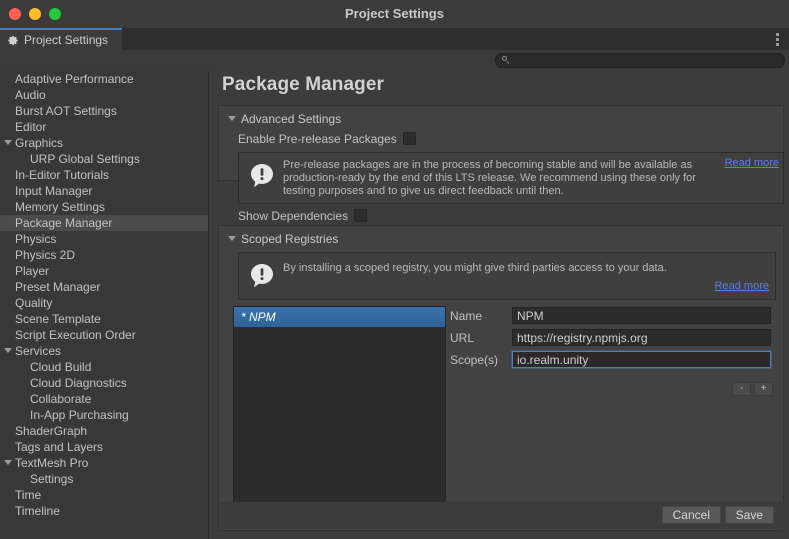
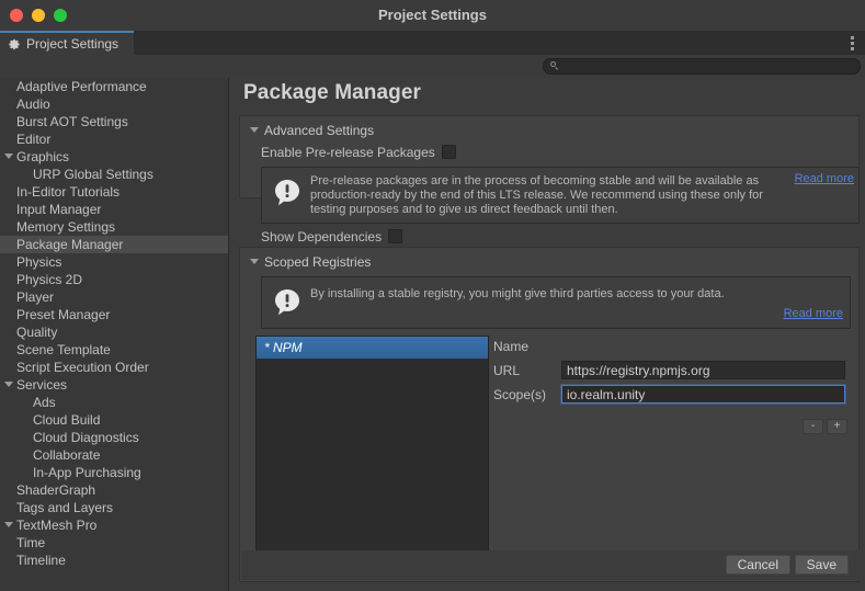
  Project Settings
  Project Settings
  Adaptive Performance
  Audio
  Burst AOT Settings
  Editor
  Graphics
  URP Global Settings
  In-Editor Tutorials
  Input Manager
  Memory Settings
  Package Manager
  Physics
  Physics 2D
  Player
  Preset Manager
  Quality
  Scene Template
  Script Execution Order
  Services
+ Ads
  Cloud Build
  Cloud Diagnostics
  Collaborate
  In-App Purchasing
  ShaderGraph
  Tags and Layers
  TextMesh Pro
- Settings
  Time
  Timeline
  Package Manager
  Advanced Settings
  Enable Pre-release Packages
  Pre-release packages are in the process of becoming stable and will be available as production-ready by the end of this LTS release. We recommend using these only for testing purposes and to give us direct feedback until then.
  Read more
  Show Dependencies
  Scoped Registries
- By installing a scoped registry, you might give third parties access to your data.
+ By installing a stable registry, you might give third parties access to your data.
  Read more
  * NPM
  Name
- NPM
  URL
  https://registry.npmjs.org
  Scope(s)
  io.realm.unity
  -
  +
  Cancel
  Save
